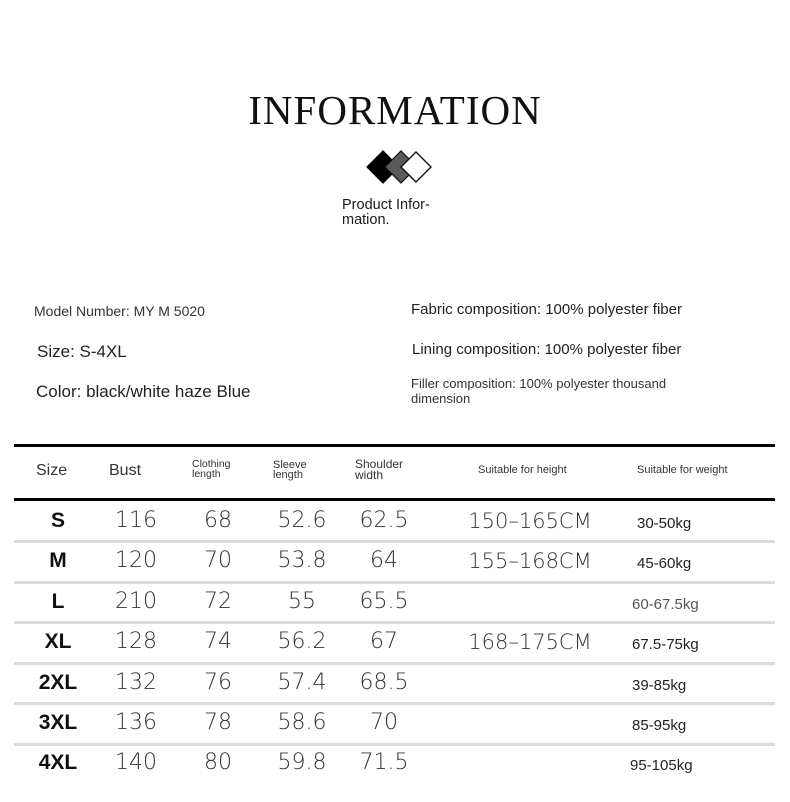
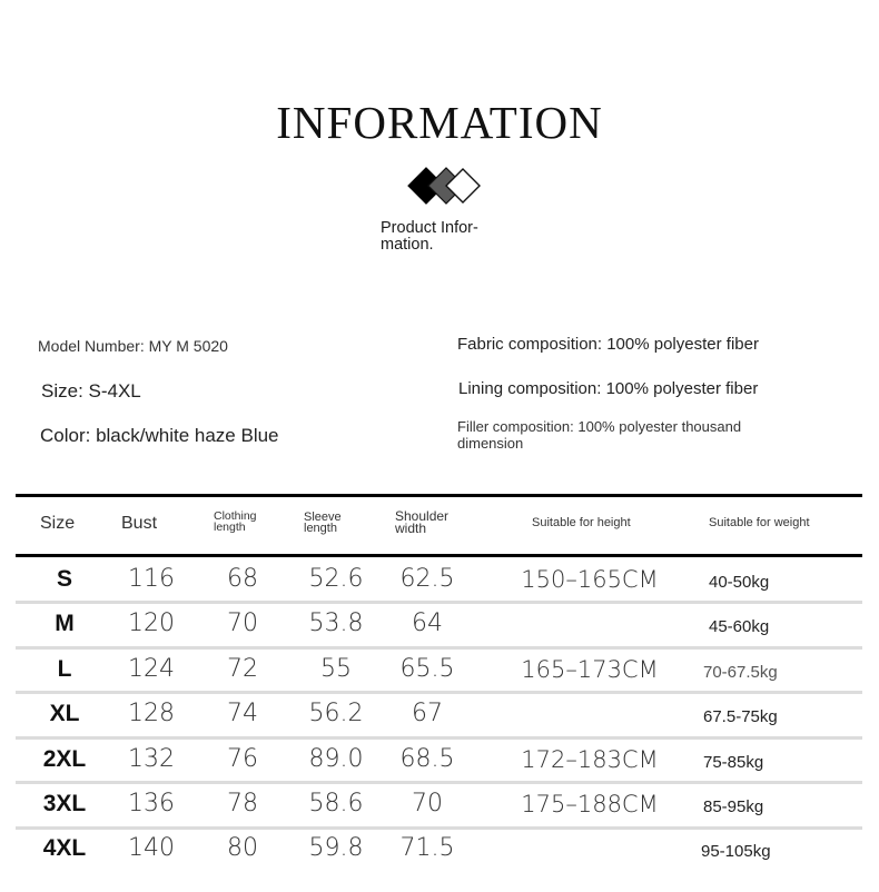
  INFORMATION
  Product Infor-
  mation.
  Model Number: MY M 5020
  Size: S-4XL
  Color: black/white haze Blue
  Fabric composition: 100% polyester fiber
  Lining composition: 100% polyester fiber
  Filler composition: 100% polyester thousand dimension
  Size
  Bust
  Clothing
  length
  Sleeve
  length
  Shoulder
  width
  Suitable for height
  Suitable for weight
  S
  116
  68
  52.6
  62.5
  150–165CM
- 30-50kg
+ 40-50kg
  M
  120
  70
  53.8
  64
- 155–168CM
  45-60kg
  L
- 210
+ 124
  72
  55
  65.5
+ 165–173CM
- 60-67.5kg
+ 70-67.5kg
  XL
  128
  74
  56.2
  67
- 168–175CM
  67.5-75kg
  2XL
  132
  76
- 57.4
+ 89.0
  68.5
+ 172–183CM
- 39-85kg
+ 75-85kg
  3XL
  136
  78
  58.6
  70
+ 175–188CM
  85-95kg
  4XL
  140
  80
  59.8
  71.5
  95-105kg
